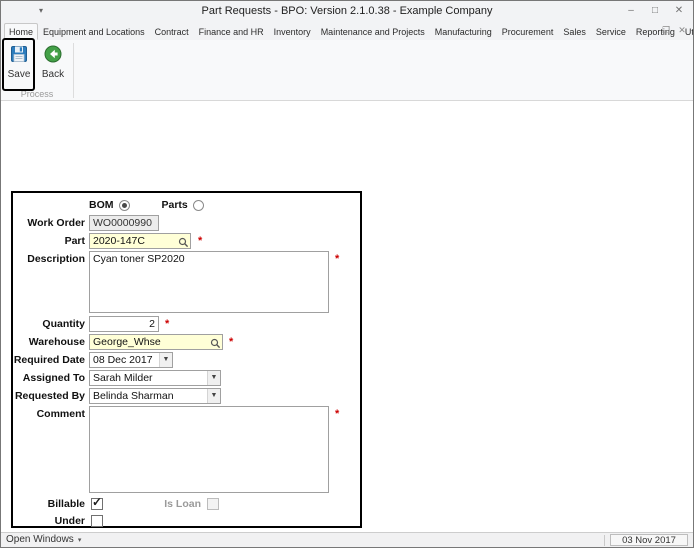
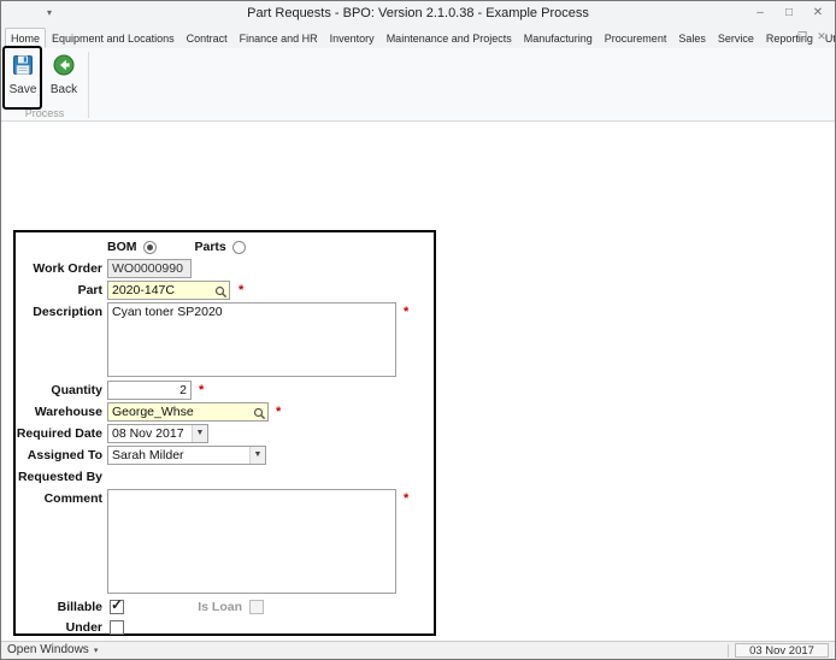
  ▾
- Part Requests - BPO: Version 2.1.0.38 - Example Company
+ Part Requests - BPO: Version 2.1.0.38 - Example Process
  –
  □
  ✕
  Home
  Equipment and Locations
  Contract
  Finance and HR
  Inventory
  Maintenance and Projects
  Manufacturing
  Procurement
  Sales
  Service
  Reporting
  –
  ❐
  ✕
  Save
  Back
  Process
  BOM
  Parts
  Work Order
  WO0000990
  Part
  2020-147C
  *
  Description
  Cyan toner SP2020
  *
  Quantity
  2
  *
  Warehouse
  George_Whse
  *
  Required Date
- 08 Dec 2017
+ 08 Nov 2017
  Assigned To
  Sarah Milder
  Requested By
- Belinda Sharman
  Comment
  *
  Billable
  ✓
  Is Loan
  Open Windows
  03 Nov 2017
